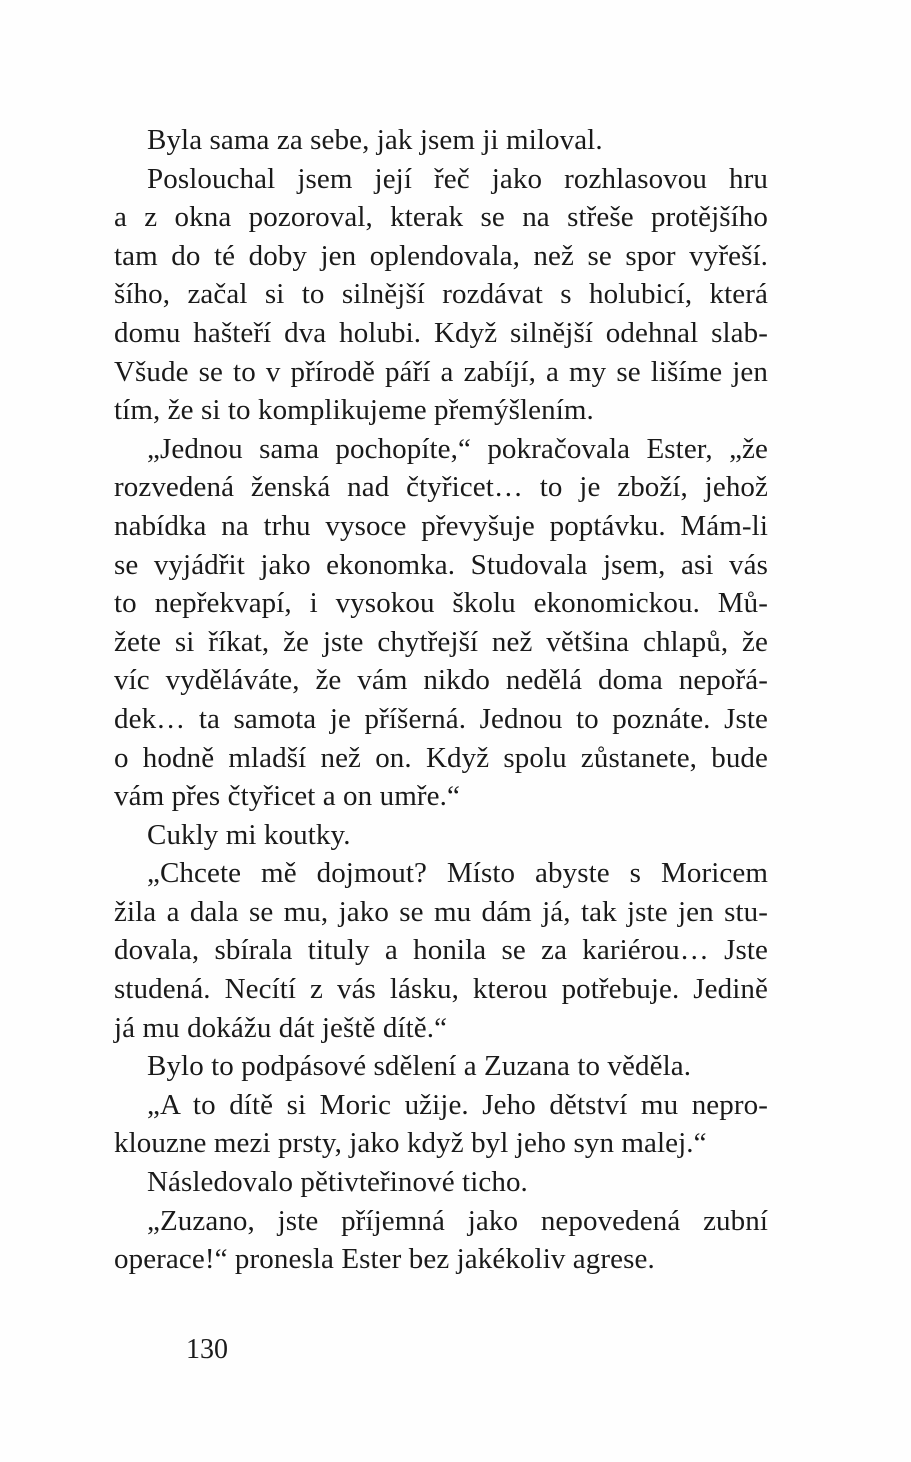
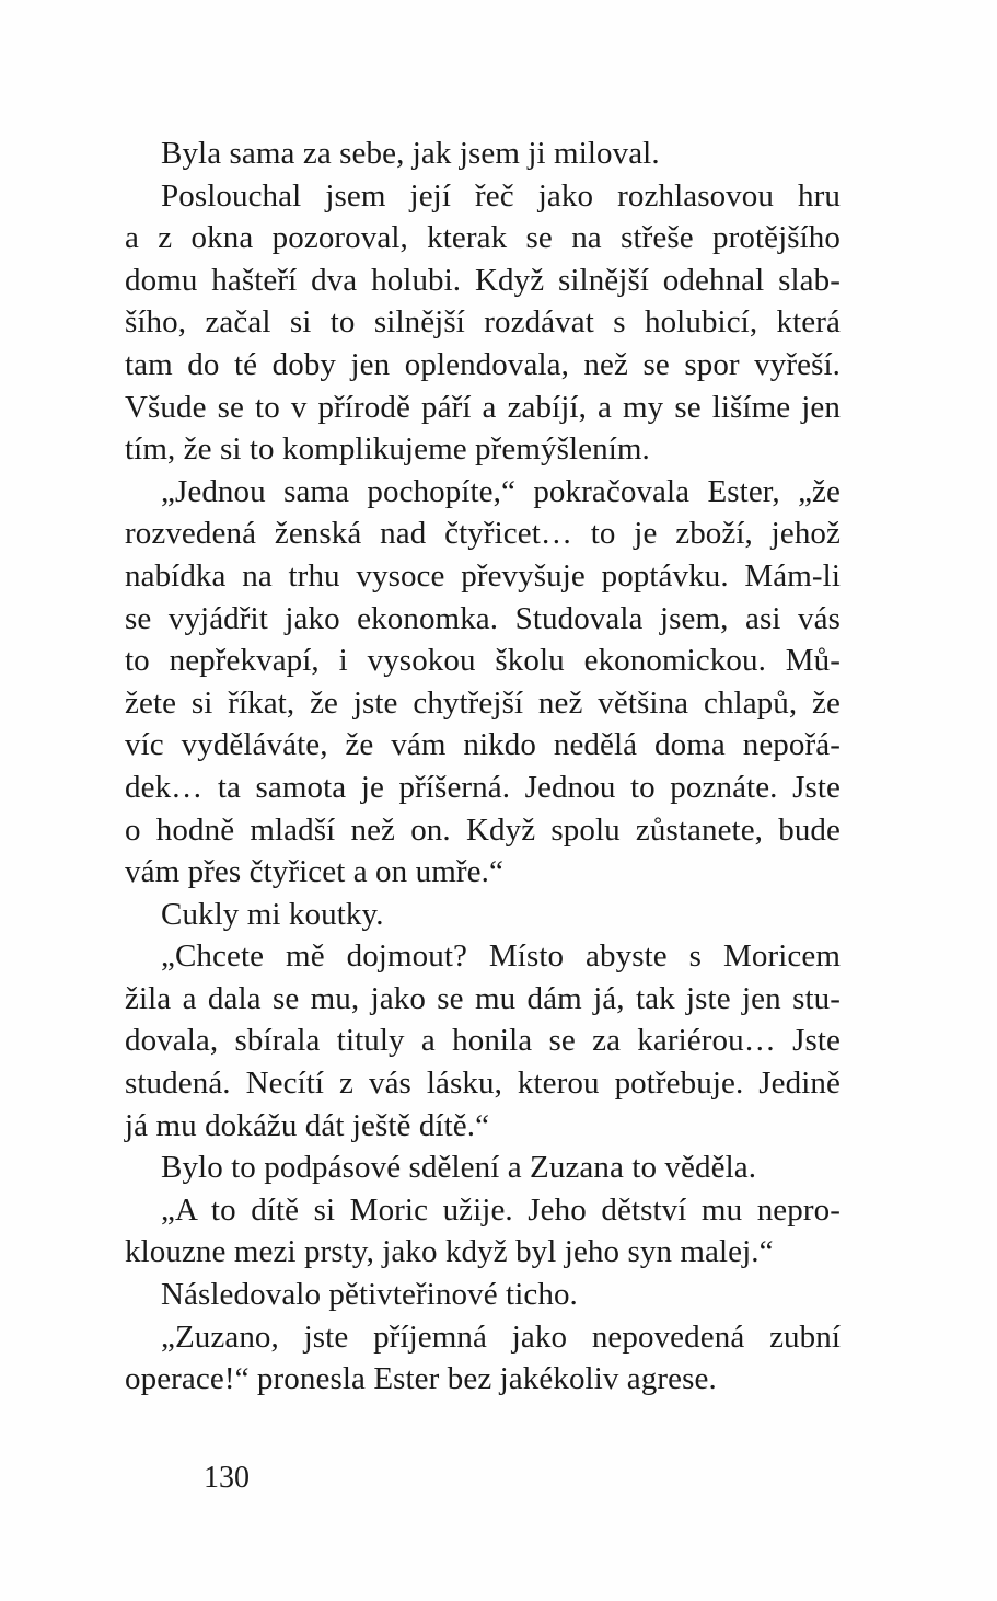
  Byla sama za sebe, jak jsem ji miloval.
  Poslouchal jsem její řeč jako rozhlasovou hru
  a z okna pozoroval, kterak se na střeše protějšího
- tam do té doby jen oplendovala, než se spor vyřeší.
+ domu hašteří dva holubi. Když silnější odehnal slab-
  šího, začal si to silnější rozdávat s holubicí, která
- domu hašteří dva holubi. Když silnější odehnal slab-
+ tam do té doby jen oplendovala, než se spor vyřeší.
  Všude se to v přírodě páří a zabíjí, a my se lišíme jen
  tím, že si to komplikujeme přemýšlením.
  „Jednou sama pochopíte,“ pokračovala Ester, „že
  rozvedená ženská nad čtyřicet… to je zboží, jehož
  nabídka na trhu vysoce převyšuje poptávku. Mám-li
  se vyjádřit jako ekonomka. Studovala jsem, asi vás
  to nepřekvapí, i vysokou školu ekonomickou. Mů-
  žete si říkat, že jste chytřejší než většina chlapů, že
  víc vyděláváte, že vám nikdo nedělá doma nepořá-
  dek… ta samota je příšerná. Jednou to poznáte. Jste
  o hodně mladší než on. Když spolu zůstanete, bude
  vám přes čtyřicet a on umře.“
  Cukly mi koutky.
  „Chcete mě dojmout? Místo abyste s Moricem
  žila a dala se mu, jako se mu dám já, tak jste jen stu-
  dovala, sbírala tituly a honila se za kariérou… Jste
  studená. Necítí z vás lásku, kterou potřebuje. Jedině
  já mu dokážu dát ještě dítě.“
  Bylo to podpásové sdělení a Zuzana to věděla.
  „A to dítě si Moric užije. Jeho dětství mu nepro-
  klouzne mezi prsty, jako když byl jeho syn malej.“
  Následovalo pětivteřinové ticho.
  „Zuzano, jste příjemná jako nepovedená zubní
  operace!“ pronesla Ester bez jakékoliv agrese.
  130
